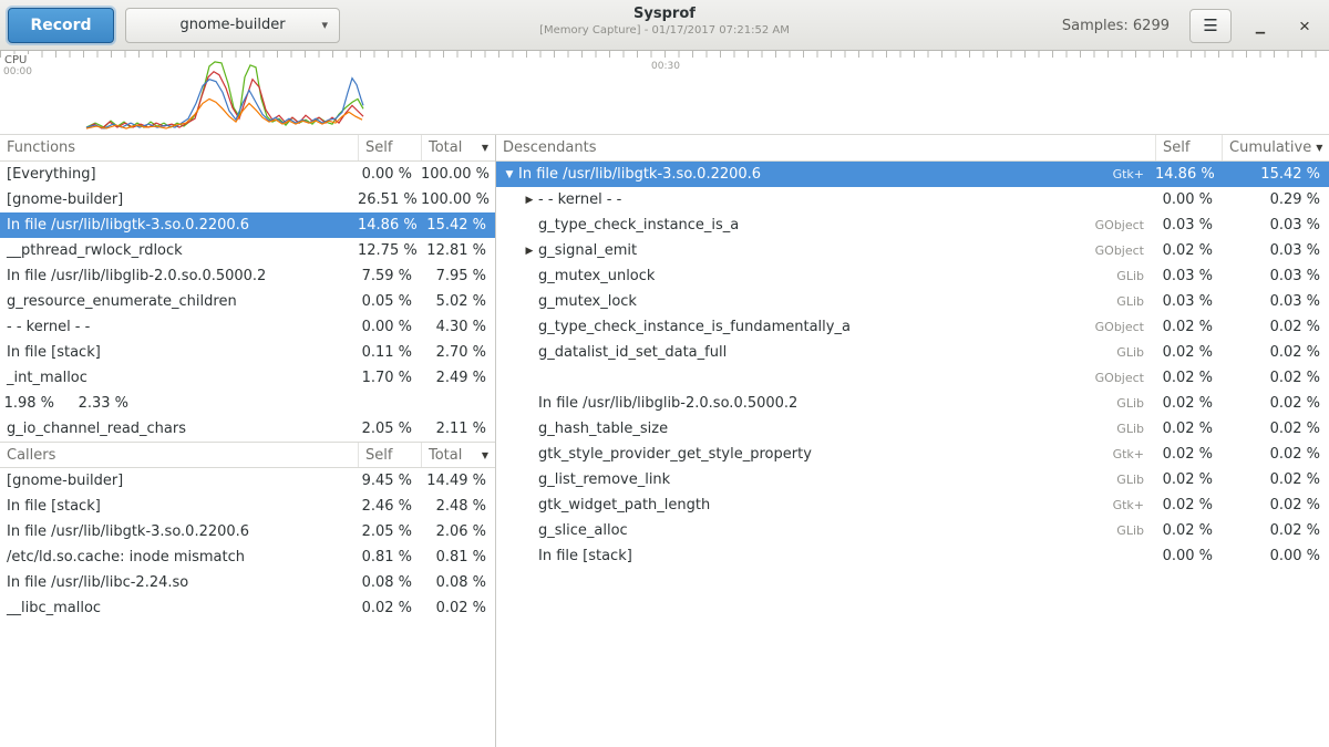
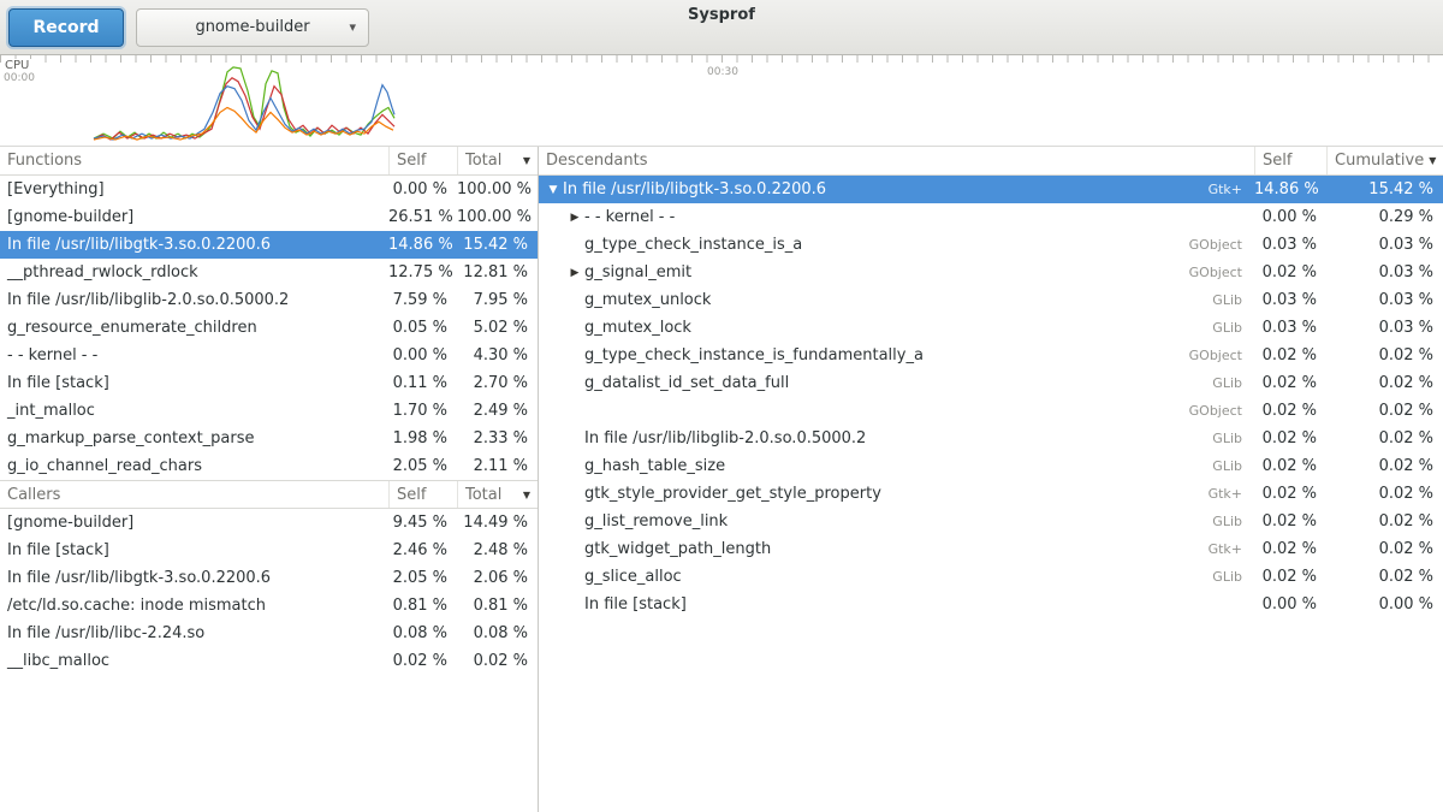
  Record
  gnome-builder
  ▾
  Sysprof
- [Memory Capture] - 01/17/2017 07:21:52 AM
- Samples: 6299
- ☰
- –
- ×
  CPU
  00:00
  00:30
  Functions
  Self
  Total
  ▼
  [Everything]
  0.00 %
  100.00 %
  [gnome-builder]
  26.51 %
  100.00 %
  In file /usr/lib/libgtk-3.so.0.2200.6
  14.86 %
  15.42 %
  __pthread_rwlock_rdlock
  12.75 %
  12.81 %
  In file /usr/lib/libglib-2.0.so.0.5000.2
  7.59 %
  7.95 %
  g_resource_enumerate_children
  0.05 %
  5.02 %
  - - kernel - -
  0.00 %
  4.30 %
  In file [stack]
  0.11 %
  2.70 %
  _int_malloc
  1.70 %
  2.49 %
+ g_markup_parse_context_parse
  1.98 %
  2.33 %
  g_io_channel_read_chars
  2.05 %
  2.11 %
  Callers
  Self
  Total
  ▼
  [gnome-builder]
  9.45 %
  14.49 %
  In file [stack]
  2.46 %
  2.48 %
  In file /usr/lib/libgtk-3.so.0.2200.6
  2.05 %
  2.06 %
  /etc/ld.so.cache: inode mismatch
  0.81 %
  0.81 %
  In file /usr/lib/libc-2.24.so
  0.08 %
  0.08 %
  __libc_malloc
  0.02 %
  0.02 %
  Descendants
  Self
  Cumulative
  ▼
  ▼
  In file /usr/lib/libgtk-3.so.0.2200.6
  Gtk+
  14.86 %
  15.42 %
  ▶
  - - kernel - -
  0.00 %
  0.29 %
  g_type_check_instance_is_a
  GObject
  0.03 %
  0.03 %
  ▶
  g_signal_emit
  GObject
  0.02 %
  0.03 %
  g_mutex_unlock
  GLib
  0.03 %
  0.03 %
  g_mutex_lock
  GLib
  0.03 %
  0.03 %
  g_type_check_instance_is_fundamentally_a
  GObject
  0.02 %
  0.02 %
  g_datalist_id_set_data_full
  GLib
  0.02 %
  0.02 %
  GObject
  0.02 %
  0.02 %
  In file /usr/lib/libglib-2.0.so.0.5000.2
  GLib
  0.02 %
  0.02 %
  g_hash_table_size
  GLib
  0.02 %
  0.02 %
  gtk_style_provider_get_style_property
  Gtk+
  0.02 %
  0.02 %
  g_list_remove_link
  GLib
  0.02 %
  0.02 %
  gtk_widget_path_length
  Gtk+
  0.02 %
  0.02 %
  g_slice_alloc
  GLib
  0.02 %
  0.02 %
  In file [stack]
  0.00 %
  0.00 %
